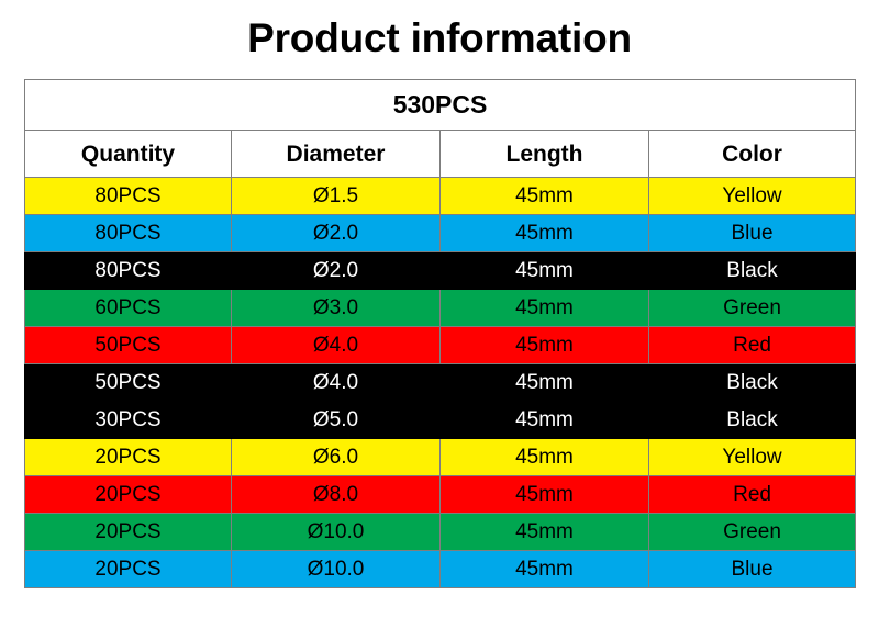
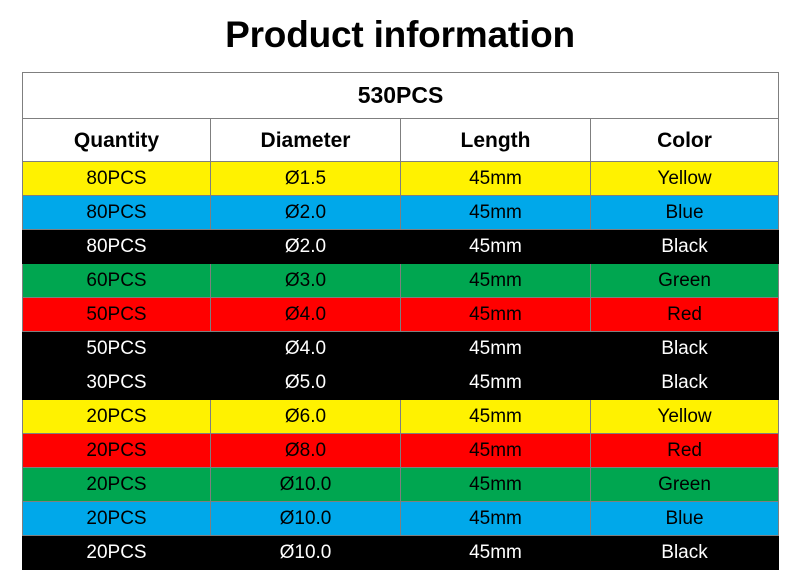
  Product information
  530PCS
  Quantity	Diameter	Length	Color
  80PCS	Ø1.5	45mm	Yellow
  80PCS	Ø2.0	45mm	Blue
  80PCS	Ø2.0	45mm	Black
  60PCS	Ø3.0	45mm	Green
  50PCS	Ø4.0	45mm	Red
  50PCS	Ø4.0	45mm	Black
  30PCS	Ø5.0	45mm	Black
  20PCS	Ø6.0	45mm	Yellow
  20PCS	Ø8.0	45mm	Red
  20PCS	Ø10.0	45mm	Green
  20PCS	Ø10.0	45mm	Blue
+ 20PCS	Ø10.0	45mm	Black
